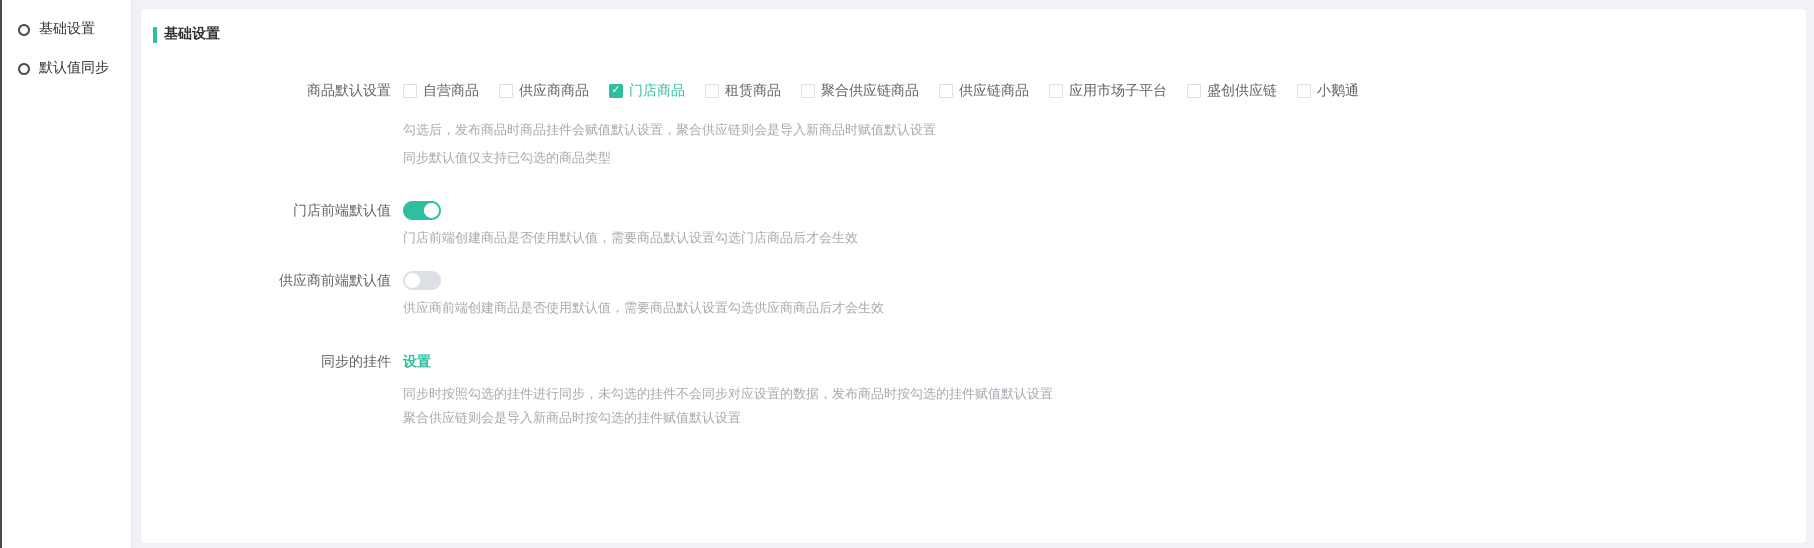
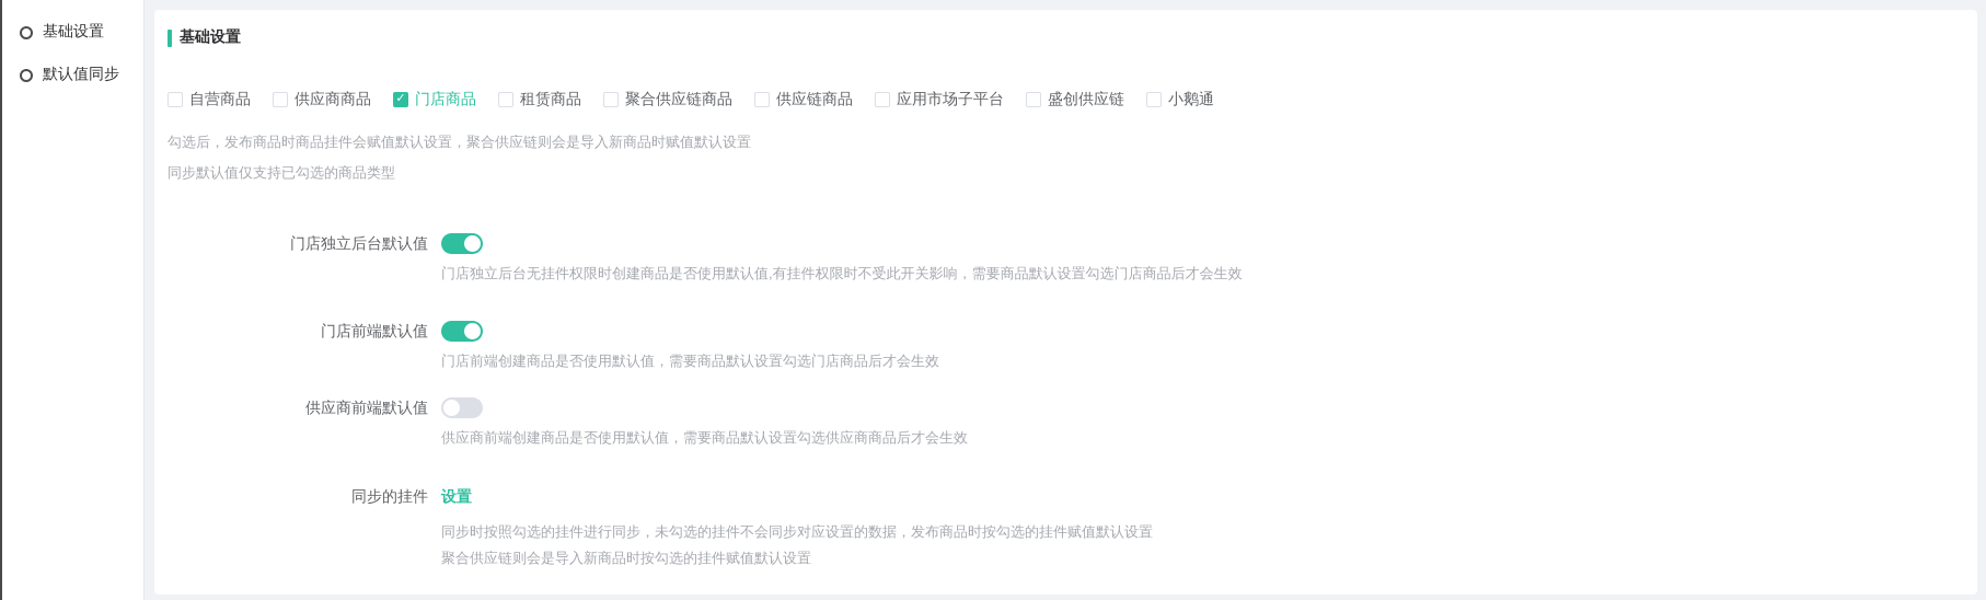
  基础设置
  默认值同步
  基础设置
- 商品默认设置
  ✓
  自营商品
  ✓
  供应商商品
  ✓
  门店商品
  ✓
  租赁商品
  ✓
  聚合供应链商品
  ✓
  供应链商品
  ✓
  应用市场子平台
  ✓
  盛创供应链
  ✓
  小鹅通
  勾选后，发布商品时商品挂件会赋值默认设置，聚合供应链则会是导入新商品时赋值默认设置
  同步默认值仅支持已勾选的商品类型
+ 门店独立后台默认值
+ 门店独立后台无挂件权限时创建商品是否使用默认值,有挂件权限时不受此开关影响，需要商品默认设置勾选门店商品后才会生效
  门店前端默认值
  门店前端创建商品是否使用默认值，需要商品默认设置勾选门店商品后才会生效
  供应商前端默认值
  供应商前端创建商品是否使用默认值，需要商品默认设置勾选供应商商品后才会生效
  同步的挂件
  设置
  同步时按照勾选的挂件进行同步，未勾选的挂件不会同步对应设置的数据，发布商品时按勾选的挂件赋值默认设置
  聚合供应链则会是导入新商品时按勾选的挂件赋值默认设置
